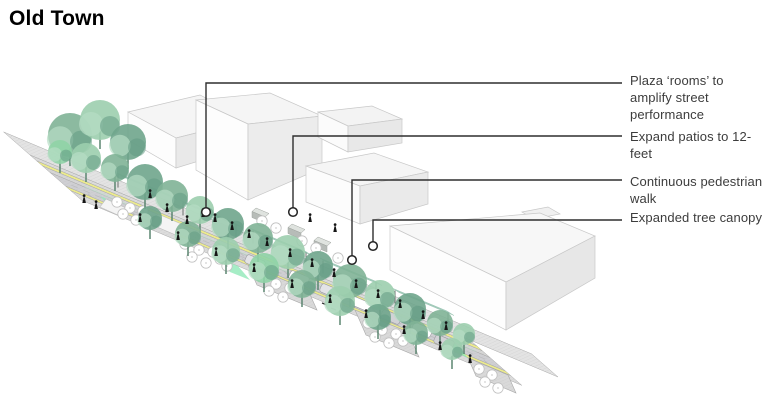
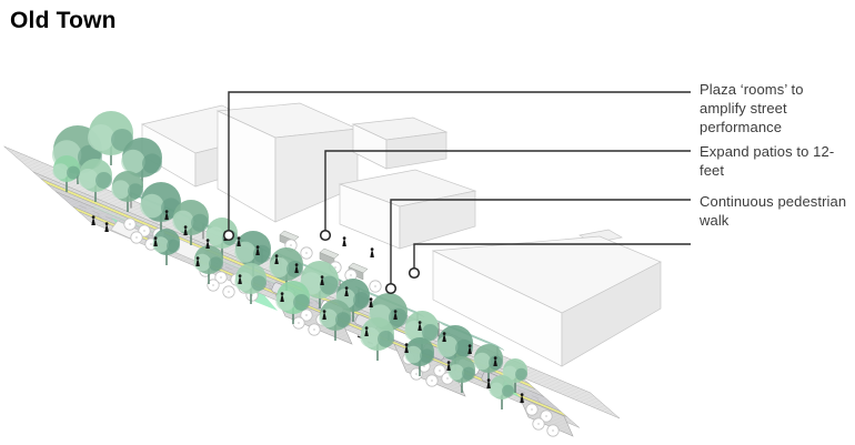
  Old Town
  Plaza ‘rooms’ to
  amplify street
  performance
  Expand patios to 12-
  feet
  Continuous pedestrian
  walk
- Expanded tree canopy
